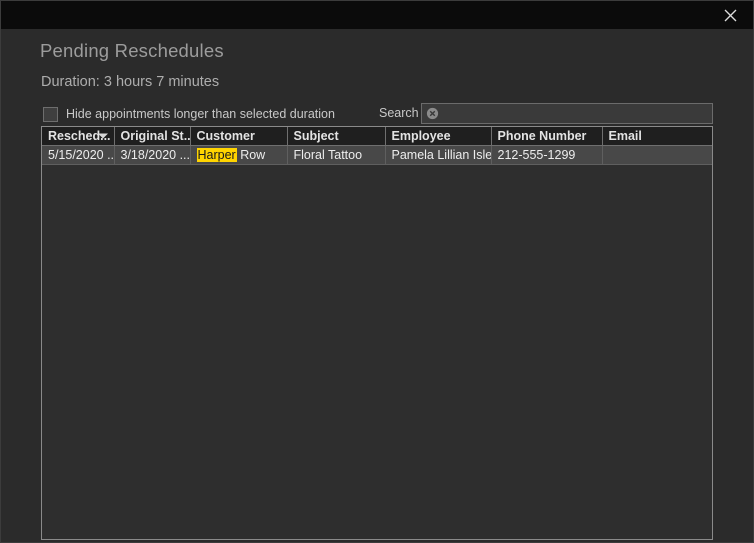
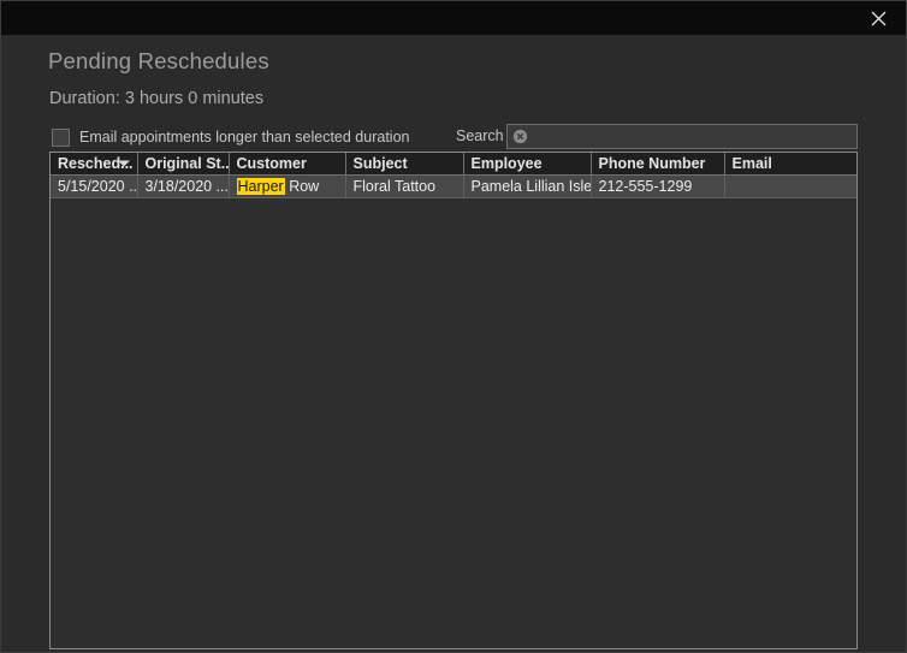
  Pending Reschedules
- Duration: 3 hours 7 minutes
+ Duration: 3 hours 0 minutes
- Hide appointments longer than selected duration
+ Email appointments longer than selected duration
  Search
  Resched...	Original St..	Customer	Subject	Employee	Phone Number	Email
  5/15/2020 ..	3/18/2020 ...	Harper Row	Floral Tattoo	Pamela Lillian Isle	212-555-1299
